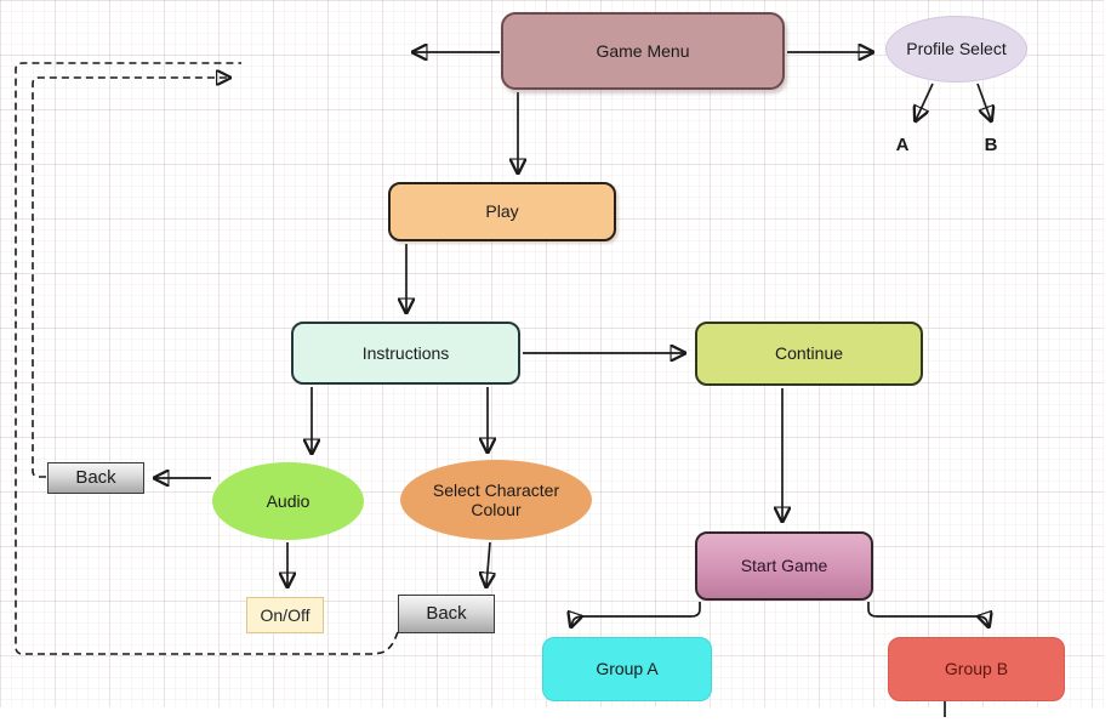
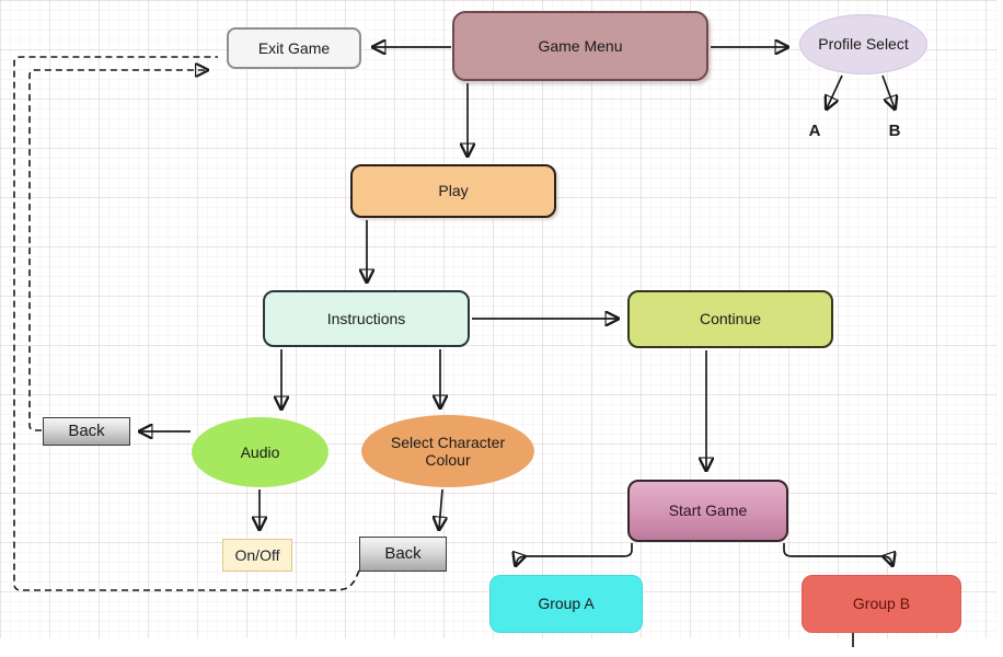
+ Exit Game
  Game Menu
  Profile Select
  A
  B
  Play
  Instructions
  Continue
  Audio
  Select Character Colour
  Back
  On/Off
  Back
  Start Game
  Group A
  Group B
